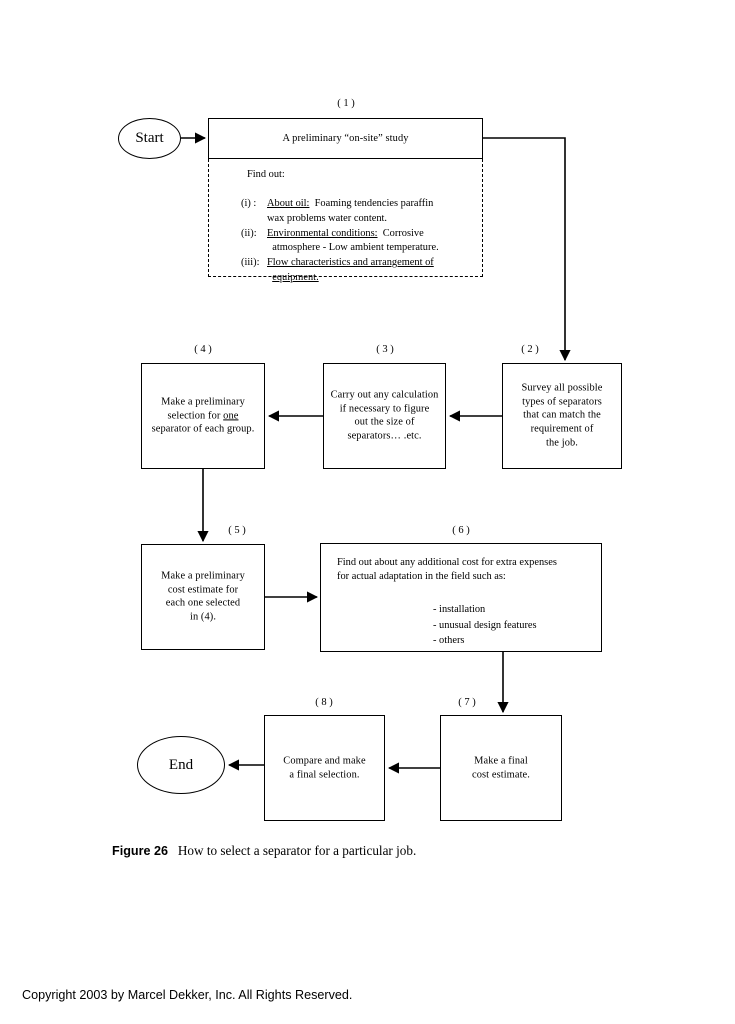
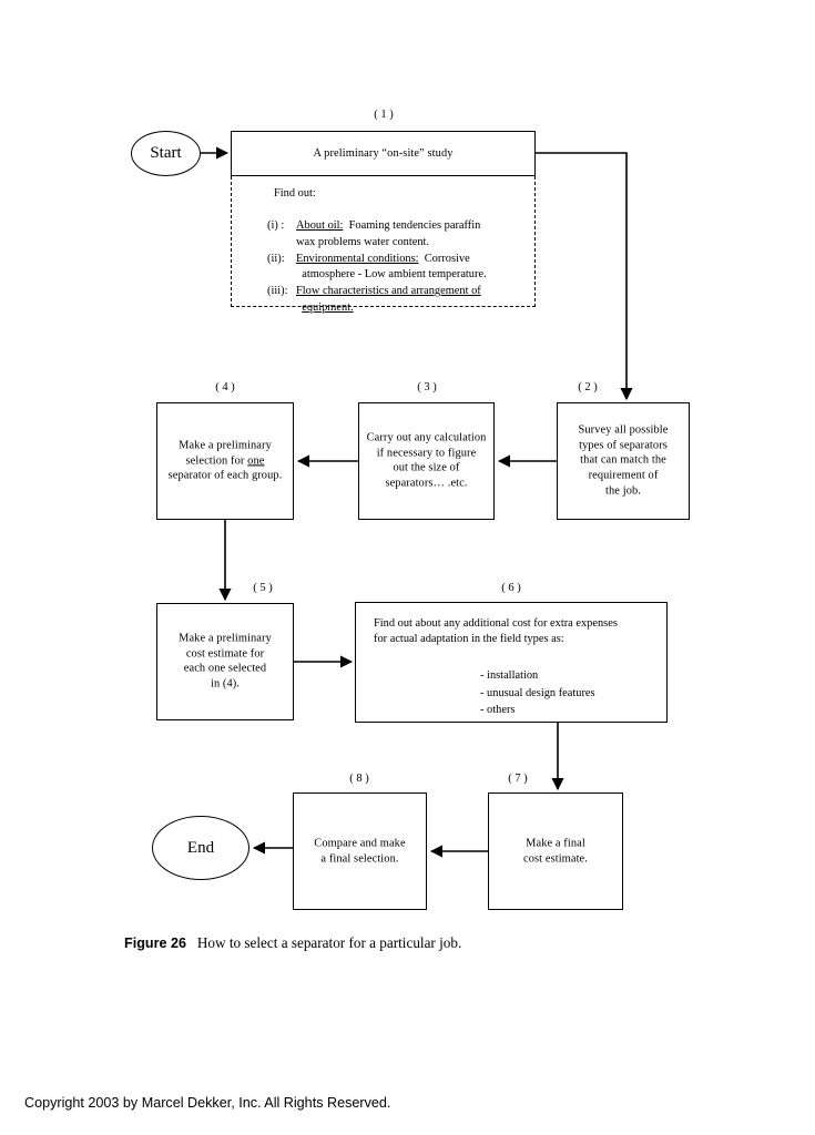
  Start
  ( 1 )
  A preliminary “on-site” study
  Find out:
  (i) :
  About oil: Foaming tendencies paraffin
  wax problems water content.
  (ii):
  Environmental conditions: Corrosive
  atmosphere - Low ambient temperature.
  (iii):
  Flow characteristics and arrangement of
  equipment.
  ( 2 )
  Survey all possible
  types of separators
  that can match the
  requirement of
  the job.
  ( 3 )
  Carry out any calculation
  if necessary to figure
  out the size of
  separators… .etc.
  ( 4 )
  Make a preliminary
  selection for one
  separator of each group.
  ( 5 )
  Make a preliminary
  cost estimate for
  each one selected
  in (4).
  ( 6 )
  Find out about any additional cost for extra expenses
- for actual adaptation in the field such as:
+ for actual adaptation in the field types as:
  - installation
  - unusual design features
  - others
  ( 7 )
  Make a final
  cost estimate.
  ( 8 )
  Compare and make
  a final selection.
  End
  Figure 26 How to select a separator for a particular job.
  Copyright 2003 by Marcel Dekker, Inc. All Rights Reserved.
